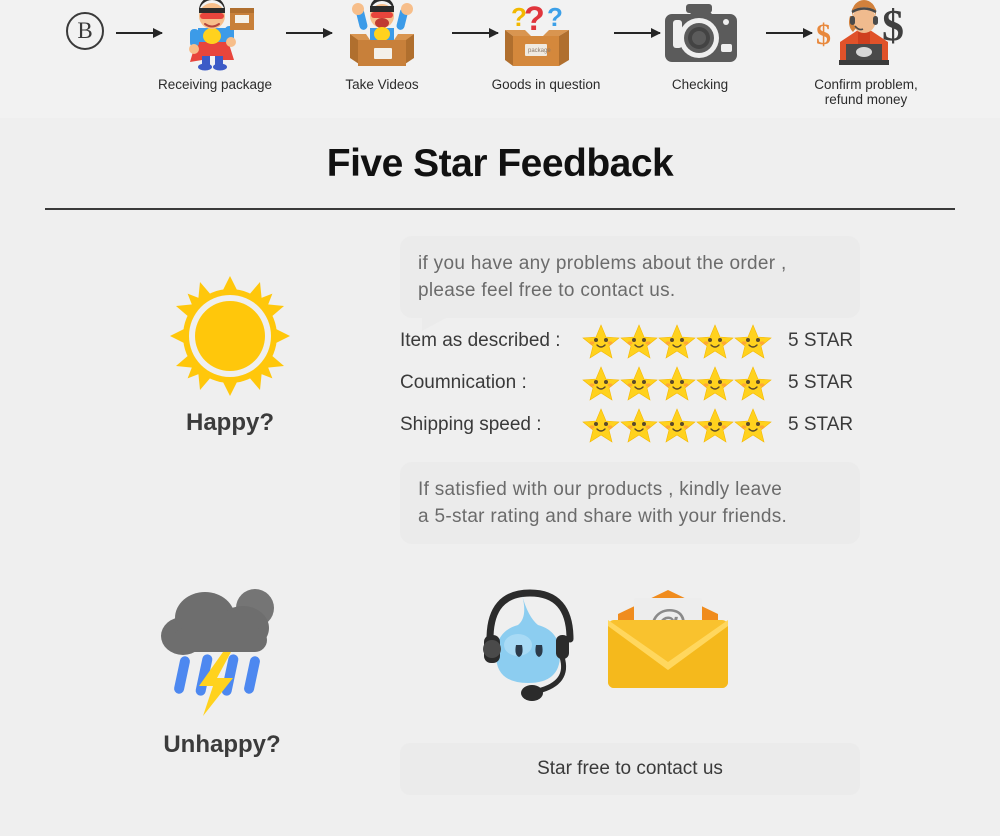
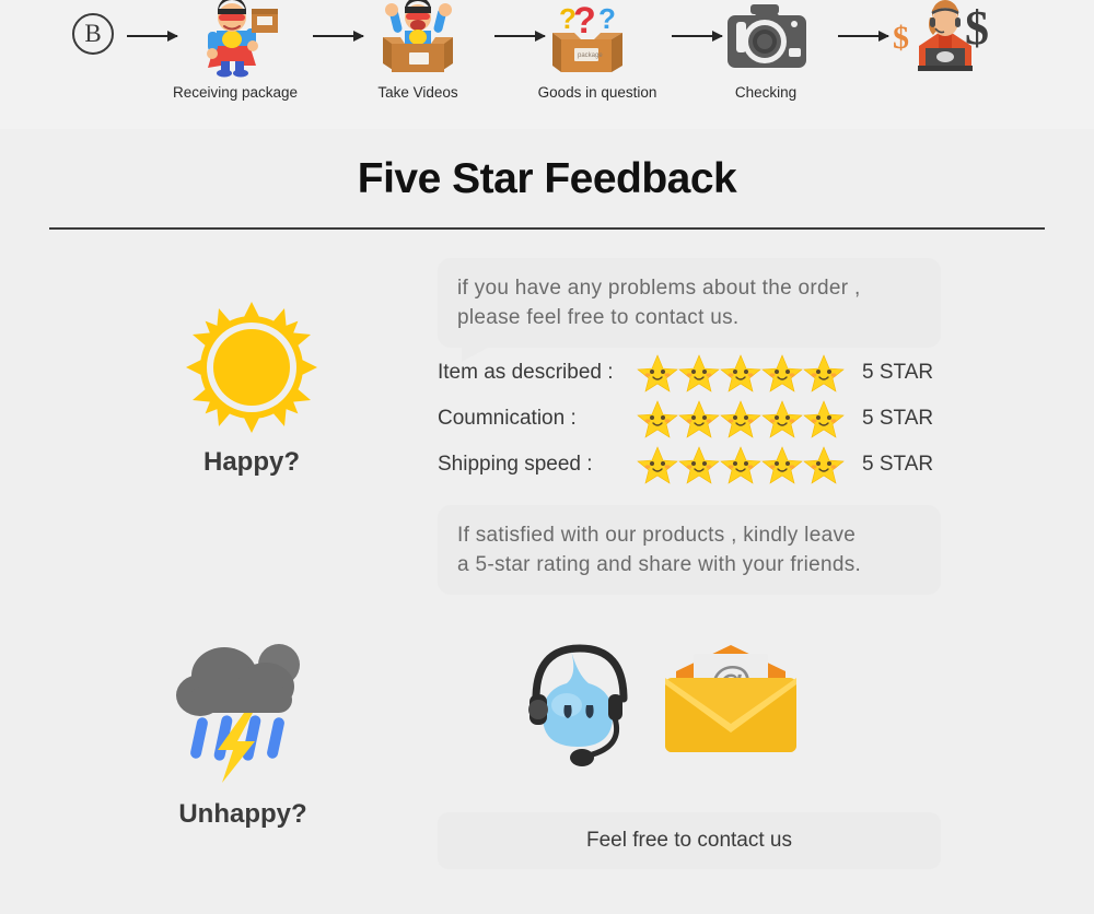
  B
  Receiving package
  Take Videos
  ?
  ?
  ?
  Goods in question
  Checking
  $
  $
- Confirm problem,
- refund money
  Five Star Feedback
  Happy?
  if you have any problems about the order ,
  please feel free to contact us.
  Item as described :
  5 STAR
  Coumnication :
  5 STAR
  Shipping speed :
  5 STAR
  If satisfied with our products , kindly leave
  a 5-star rating and share with your friends.
  Unhappy?
- Star free to contact us
+ Feel free to contact us
